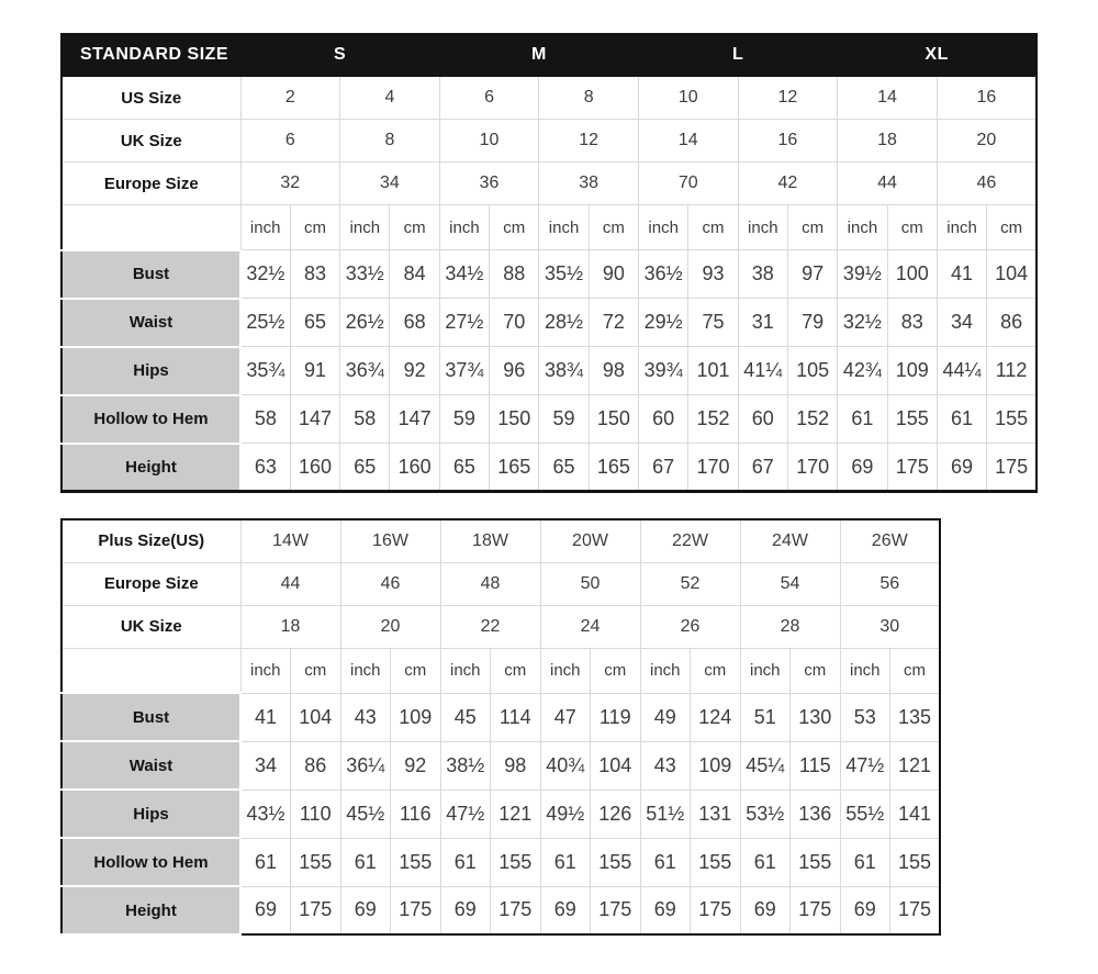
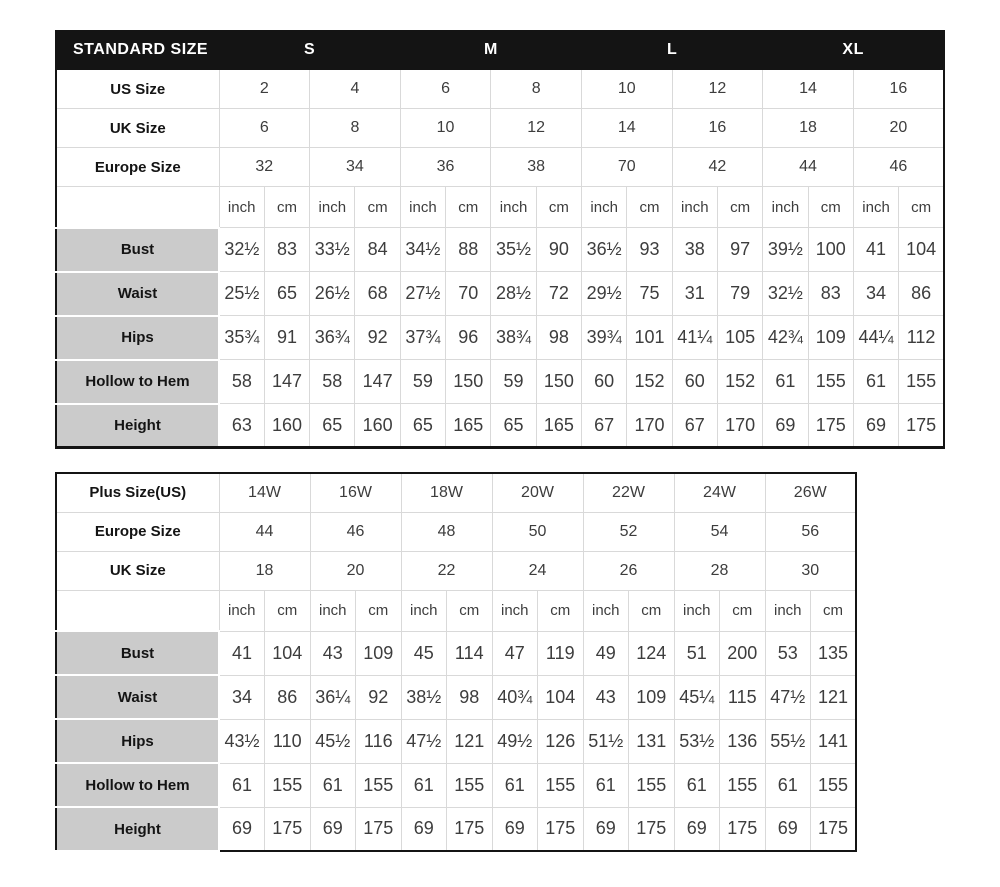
  STANDARD SIZE	S	M	L	XL
  US Size	2	4	6	8	10	12	14	16
  UK Size	6	8	10	12	14	16	18	20
  Europe Size	32	34	36	38	70	42	44	46
  	inch	cm	inch	cm	inch	cm	inch	cm	inch	cm	inch	cm	inch	cm	inch	cm
  Bust	32½	83	33½	84	34½	88	35½	90	36½	93	38	97	39½	100	41	104
  Waist	25½	65	26½	68	27½	70	28½	72	29½	75	31	79	32½	83	34	86
  Hips	35¾	91	36¾	92	37¾	96	38¾	98	39¾	101	41¼	105	42¾	109	44¼	112
  Hollow to Hem	58	147	58	147	59	150	59	150	60	152	60	152	61	155	61	155
  Height	63	160	65	160	65	165	65	165	67	170	67	170	69	175	69	175
  Plus Size(US)	14W	16W	18W	20W	22W	24W	26W
  Europe Size	44	46	48	50	52	54	56
  UK Size	18	20	22	24	26	28	30
  	inch	cm	inch	cm	inch	cm	inch	cm	inch	cm	inch	cm	inch	cm
- Bust	41	104	43	109	45	114	47	119	49	124	51	130	53	135
+ Bust	41	104	43	109	45	114	47	119	49	124	51	200	53	135
  Waist	34	86	36¼	92	38½	98	40¾	104	43	109	45¼	115	47½	121
  Hips	43½	110	45½	116	47½	121	49½	126	51½	131	53½	136	55½	141
  Hollow to Hem	61	155	61	155	61	155	61	155	61	155	61	155	61	155
  Height	69	175	69	175	69	175	69	175	69	175	69	175	69	175
